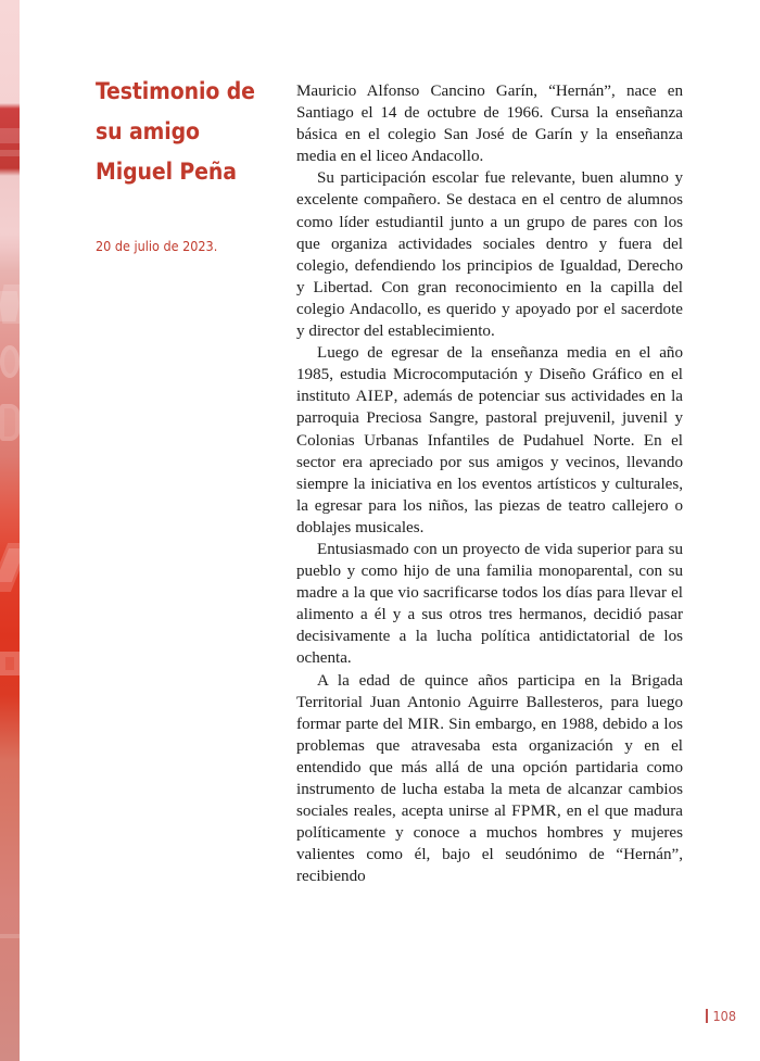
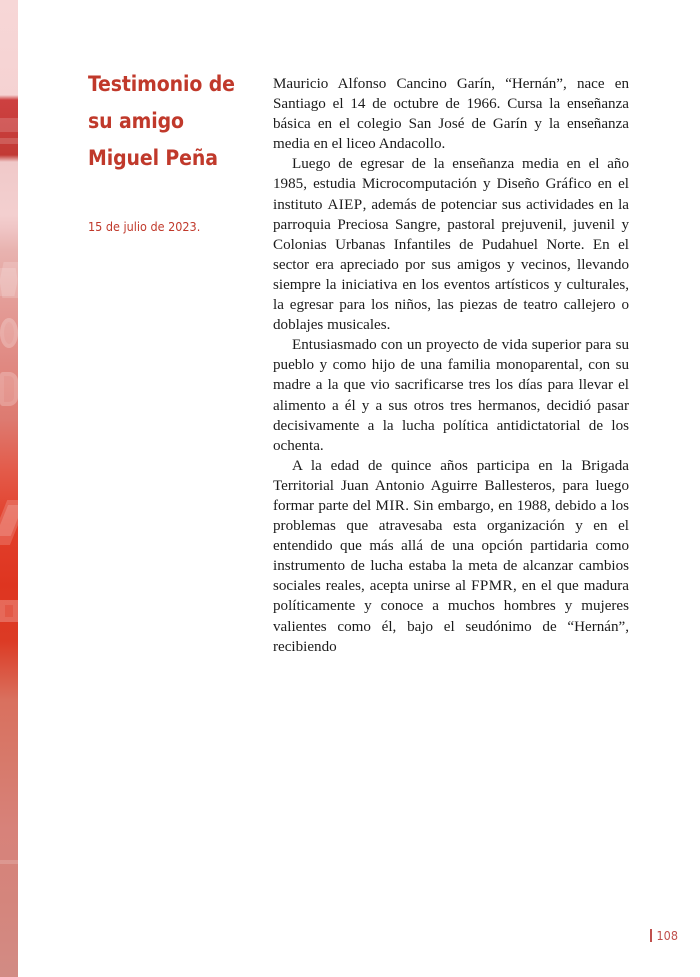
  Testimonio de
  su amigo
  Miguel Peña
- 20 de julio de 2023.
+ 15 de julio de 2023.
  Mauricio Alfonso Cancino Garín, “Hernán”, nace en Santiago el 14 de octubre de 1966. Cursa la enseñanza básica en el colegio San José de Garín y la enseñanza media en el liceo Andacollo.
- Su participación escolar fue relevante, buen alumno y excelente compañero. Se destaca en el centro de alumnos como líder estudiantil junto a un grupo de pares con los que organiza actividades sociales dentro y fuera del colegio, defendiendo los principios de Igualdad, Derecho y Libertad. Con gran reconocimiento en la capilla del colegio Andacollo, es querido y apoyado por el sacerdote y director del establecimiento.
  Luego de egresar de la enseñanza media en el año 1985, estudia Microcomputación y Diseño Gráfico en el instituto AIEP, además de potenciar sus actividades en la parroquia Preciosa Sangre, pastoral prejuvenil, juvenil y Colonias Urbanas Infantiles de Pudahuel Norte. En el sector era apreciado por sus amigos y vecinos, llevando siempre la iniciativa en los eventos artísticos y culturales, la egresar para los niños, las piezas de teatro callejero o doblajes musicales.
- Entusiasmado con un proyecto de vida superior para su pueblo y como hijo de una familia monoparental, con su madre a la que vio sacrificarse todos los días para llevar el alimento a él y a sus otros tres hermanos, decidió pasar decisivamente a la lucha política antidictatorial de los ochenta.
+ Entusiasmado con un proyecto de vida superior para su pueblo y como hijo de una familia monoparental, con su madre a la que vio sacrificarse tres los días para llevar el alimento a él y a sus otros tres hermanos, decidió pasar decisivamente a la lucha política antidictatorial de los ochenta.
  A la edad de quince años participa en la Brigada Territorial Juan Antonio Aguirre Ballesteros, para luego formar parte del MIR. Sin embargo, en 1988, debido a los problemas que atravesaba esta organización y en el entendido que más allá de una opción partidaria como instrumento de lucha estaba la meta de alcanzar cambios sociales reales, acepta unirse al FPMR, en el que madura políticamente y conoce a muchos hombres y mujeres valientes como él, bajo el seudónimo de “Hernán”, recibiendo
  108
